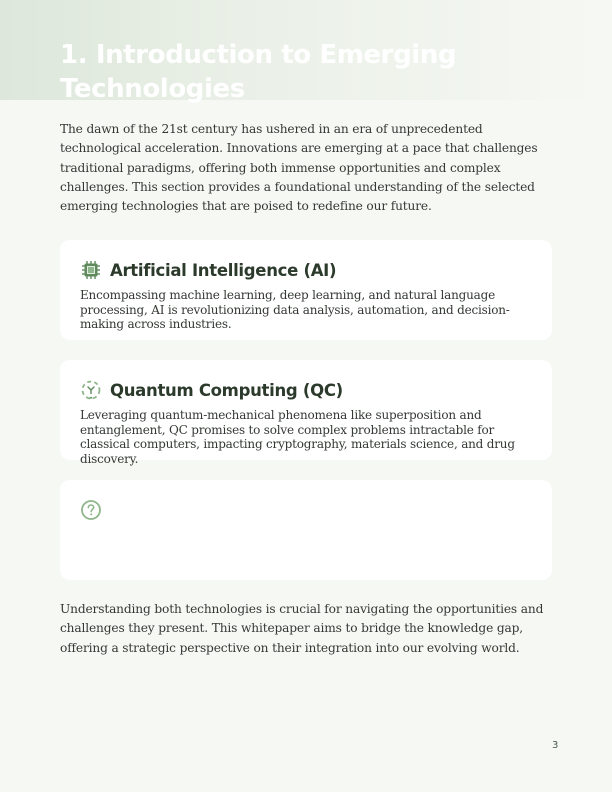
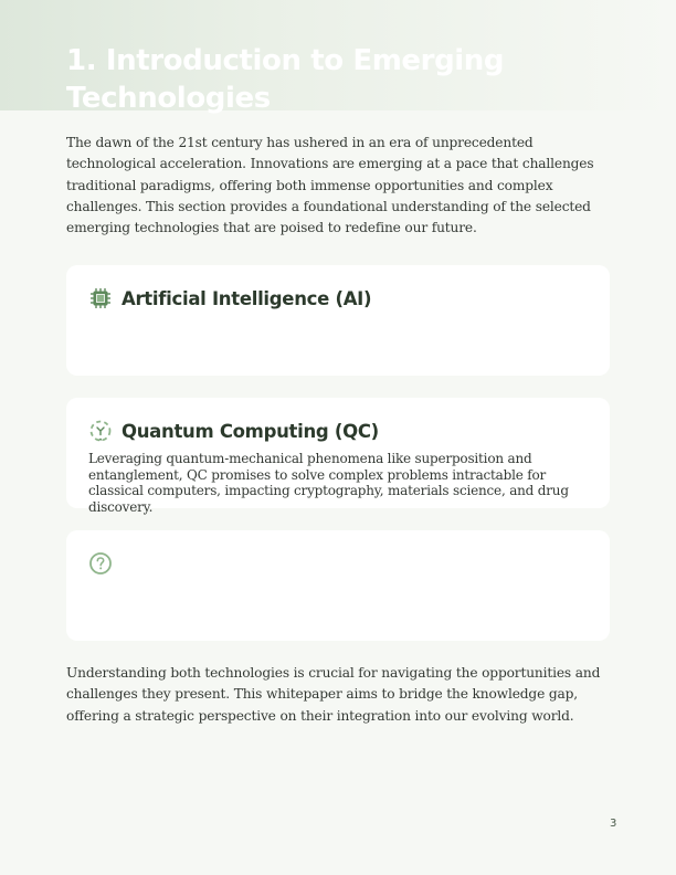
  1. Introduction to Emerging Technologies
  The dawn of the 21st century has ushered in an era of unprecedented technological acceleration. Innovations are emerging at a pace that challenges traditional paradigms, offering both immense opportunities and complex challenges. This section provides a foundational understanding of the selected emerging technologies that are poised to redefine our future.
  Artificial Intelligence (AI)
- Encompassing machine learning, deep learning, and natural language processing, AI is revolutionizing data analysis, automation, and decision-making across industries.
  Quantum Computing (QC)
  Leveraging quantum-mechanical phenomena like superposition and entanglement, QC promises to solve complex problems intractable for classical computers, impacting cryptography, materials science, and drug discovery.
  Understanding both technologies is crucial for navigating the opportunities and challenges they present. This whitepaper aims to bridge the knowledge gap, offering a strategic perspective on their integration into our evolving world.
  3
